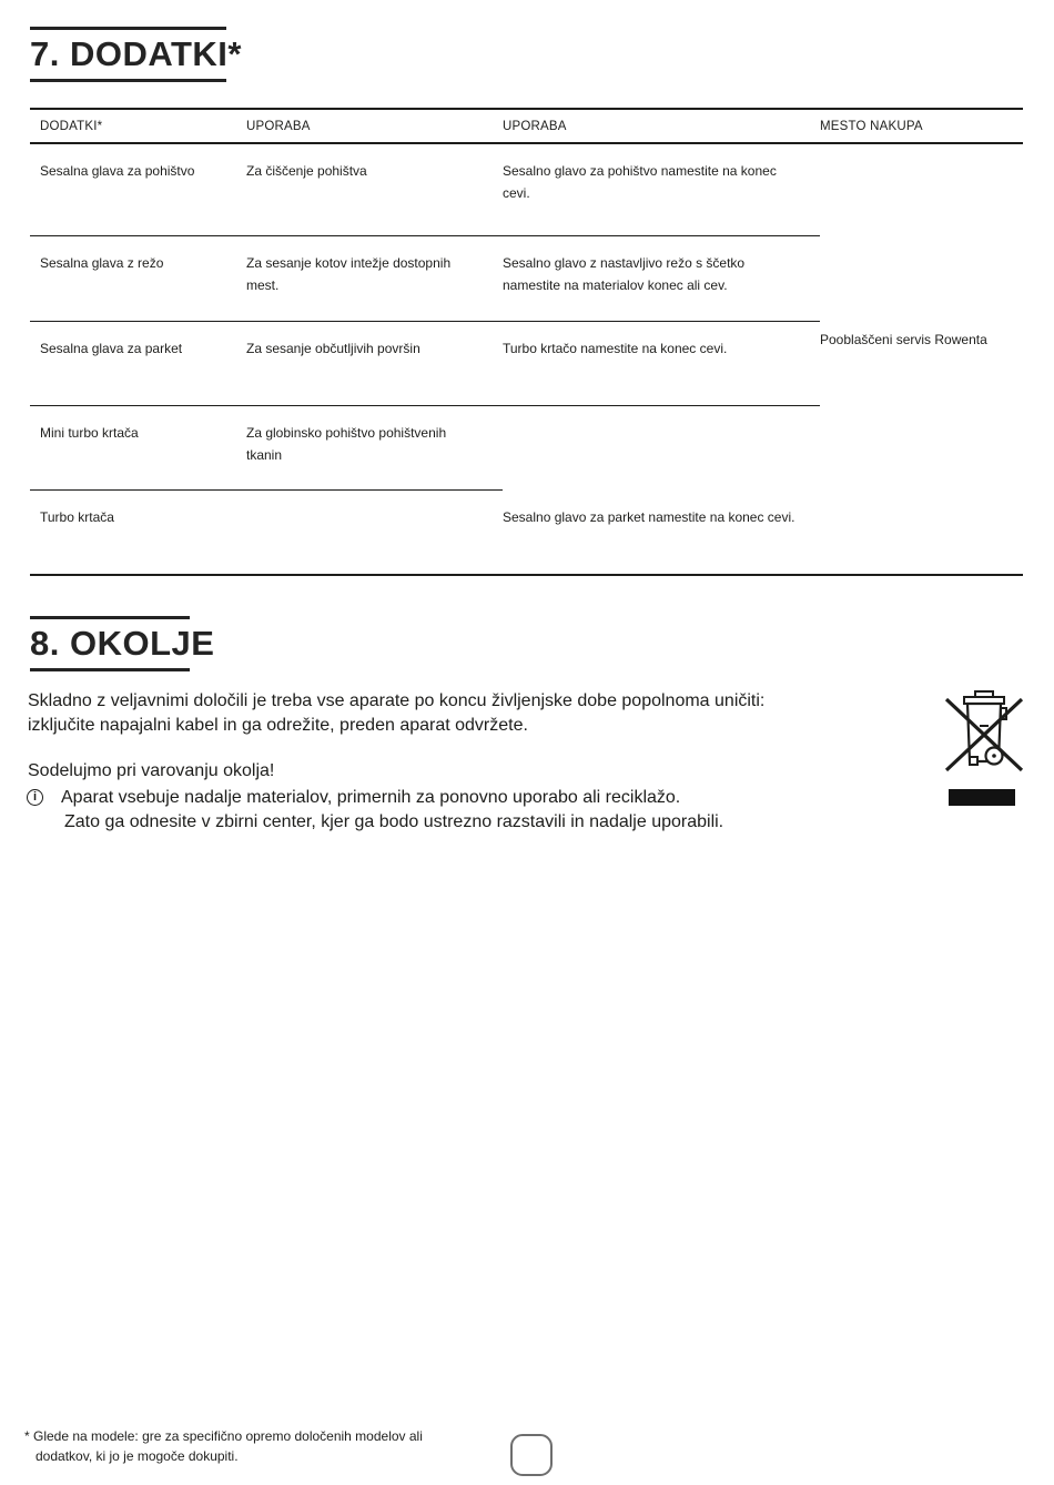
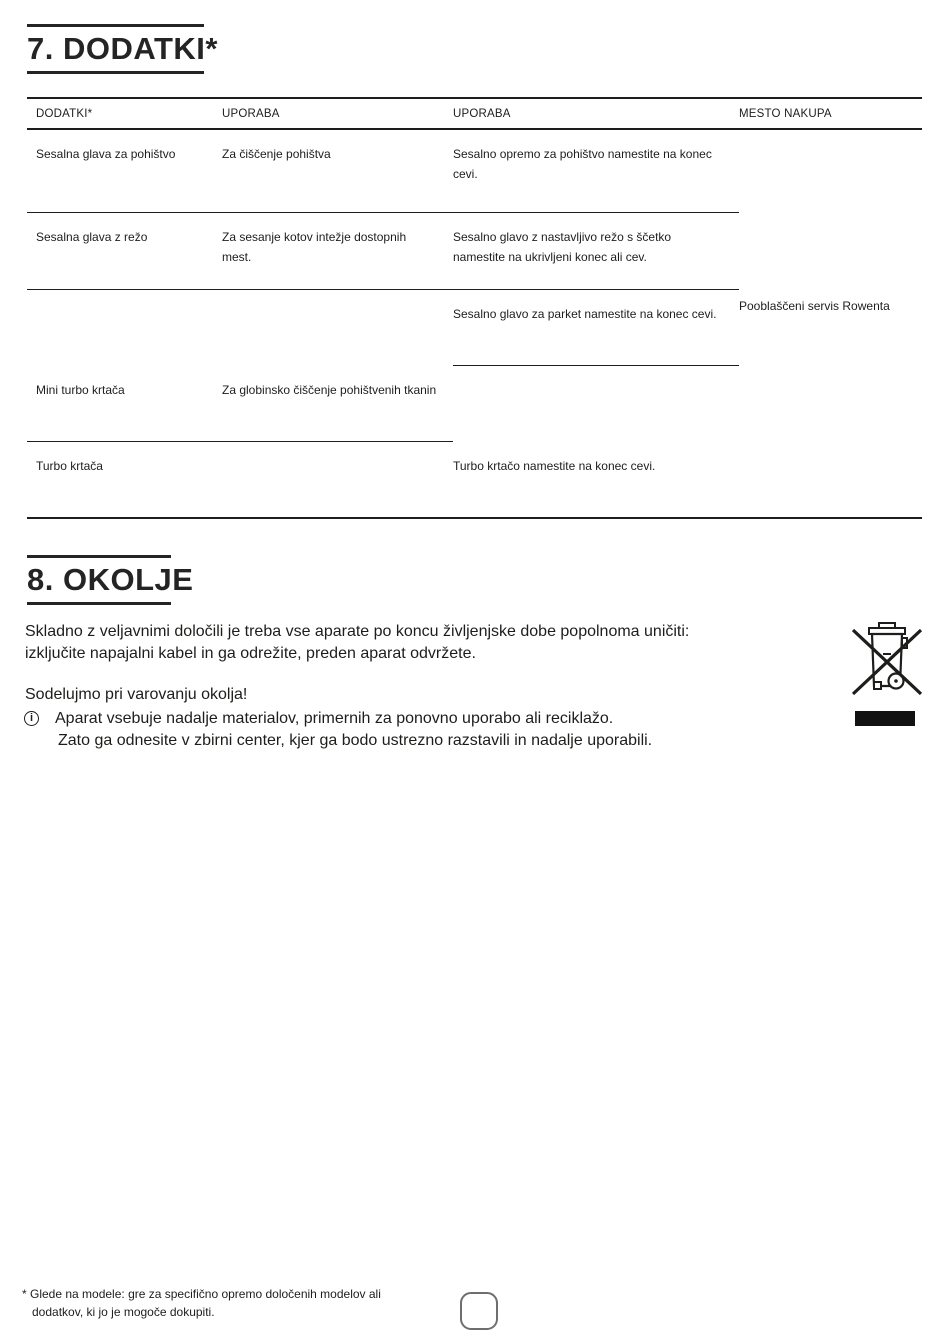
  7. DODATKI*
  DODATKI*
  UPORABA
  UPORABA
  MESTO NAKUPA
  Sesalna glava za pohištvo
  Za čiščenje pohištva
- Sesalno glavo za pohištvo namestite na konec cevi.
+ Sesalno opremo za pohištvo namestite na konec cevi.
  Sesalna glava z režo
  Za sesanje kotov intežje dostopnih mest.
- Sesalno glavo z nastavljivo režo s ščetko namestite na materialov konec ali cev.
+ Sesalno glavo z nastavljivo režo s ščetko namestite na ukrivljeni konec ali cev.
- Sesalna glava za parket
- Za sesanje občutljivih površin
- Turbo krtačo namestite na konec cevi.
+ Sesalno glavo za parket namestite na konec cevi.
  Mini turbo krtača
- Za globinsko pohištvo pohištvenih tkanin
+ Za globinsko čiščenje pohištvenih tkanin
  Turbo krtača
- Sesalno glavo za parket namestite na konec cevi.
+ Turbo krtačo namestite na konec cevi.
  Pooblaščeni servis Rowenta
  8. OKOLJE
  Skladno z veljavnimi določili je treba vse aparate po koncu življenjske dobe popolnoma uničiti:
  izključite napajalni kabel in ga odrežite, preden aparat odvržete.
  Sodelujmo pri varovanju okolja!
  i
  Aparat vsebuje nadalje materialov, primernih za ponovno uporabo ali reciklažo.
  Zato ga odnesite v zbirni center, kjer ga bodo ustrezno razstavili in nadalje uporabili.
  * Glede na modele: gre za specifično opremo določenih modelov ali
  dodatkov, ki jo je mogoče dokupiti.
